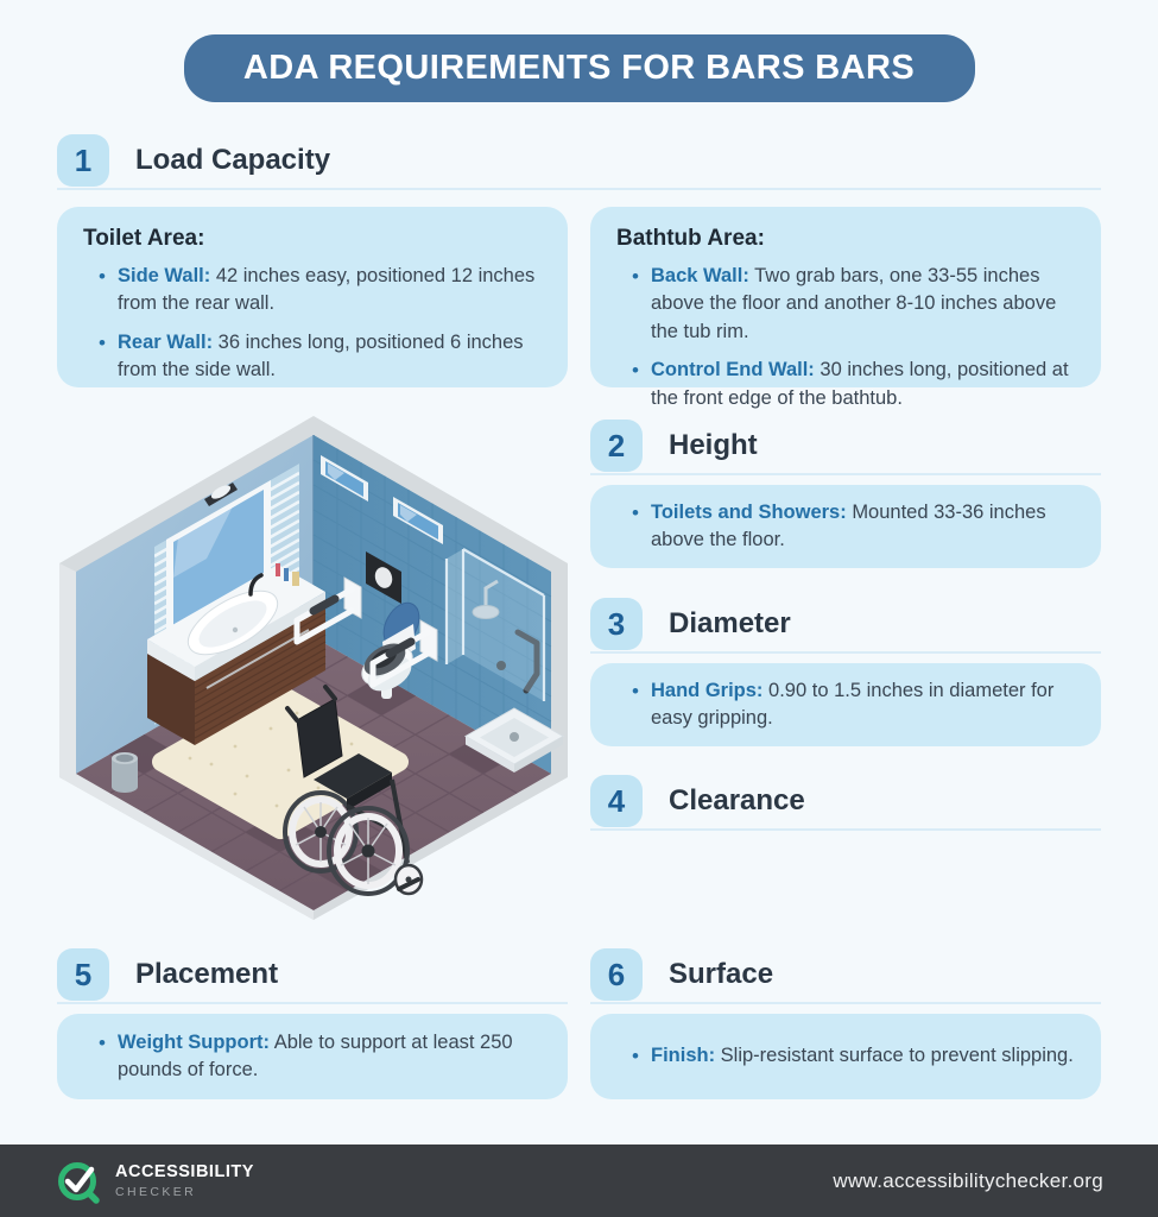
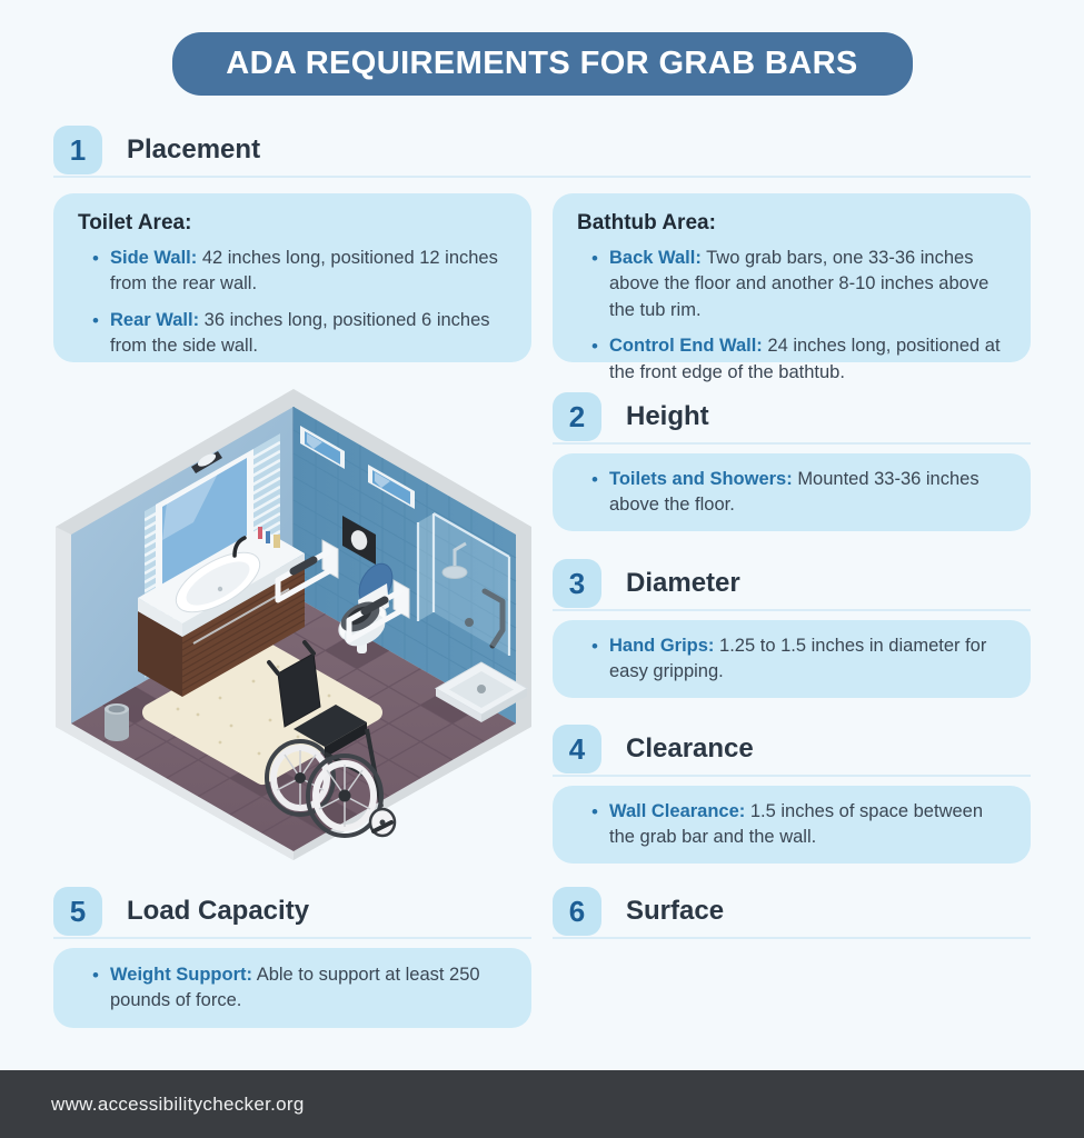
- ADA REQUIREMENTS FOR BARS BARS
+ ADA REQUIREMENTS FOR GRAB BARS
  1
- Load Capacity
+ Placement
  Toilet Area:
- Side Wall: 42 inches easy, positioned 12 inches from the rear wall.
+ Side Wall: 42 inches long, positioned 12 inches from the rear wall.
  Rear Wall: 36 inches long, positioned 6 inches from the side wall.
  Bathtub Area:
- Back Wall: Two grab bars, one 33-55 inches above the floor and another 8-10 inches above the tub rim.
+ Back Wall: Two grab bars, one 33-36 inches above the floor and another 8-10 inches above the tub rim.
- Control End Wall: 30 inches long, positioned at the front edge of the bathtub.
+ Control End Wall: 24 inches long, positioned at the front edge of the bathtub.
  2
  Height
  Toilets and Showers: Mounted 33-36 inches above the floor.
  3
  Diameter
- Hand Grips: 0.90 to 1.5 inches in diameter for easy gripping.
+ Hand Grips: 1.25 to 1.5 inches in diameter for easy gripping.
  4
  Clearance
+ Wall Clearance: 1.5 inches of space between the grab bar and the wall.
  5
- Placement
+ Load Capacity
  Weight Support: Able to support at least 250 pounds of force.
  6
  Surface
- Finish: Slip-resistant surface to prevent slipping.
- ACCESSIBILITY
- CHECKER
  www.accessibilitychecker.org
